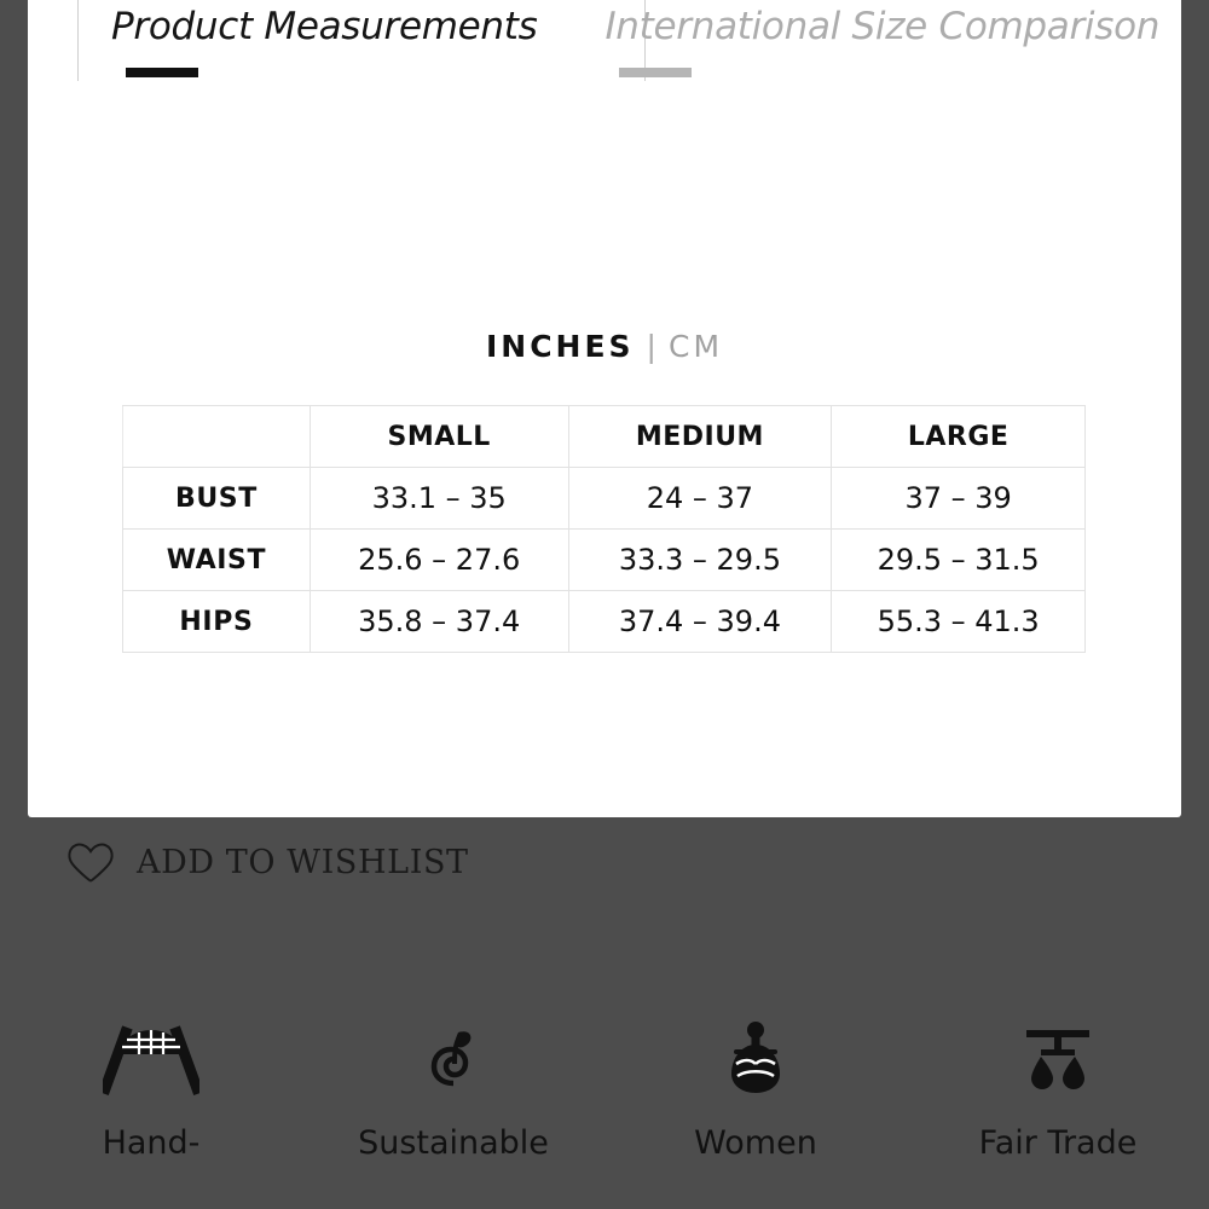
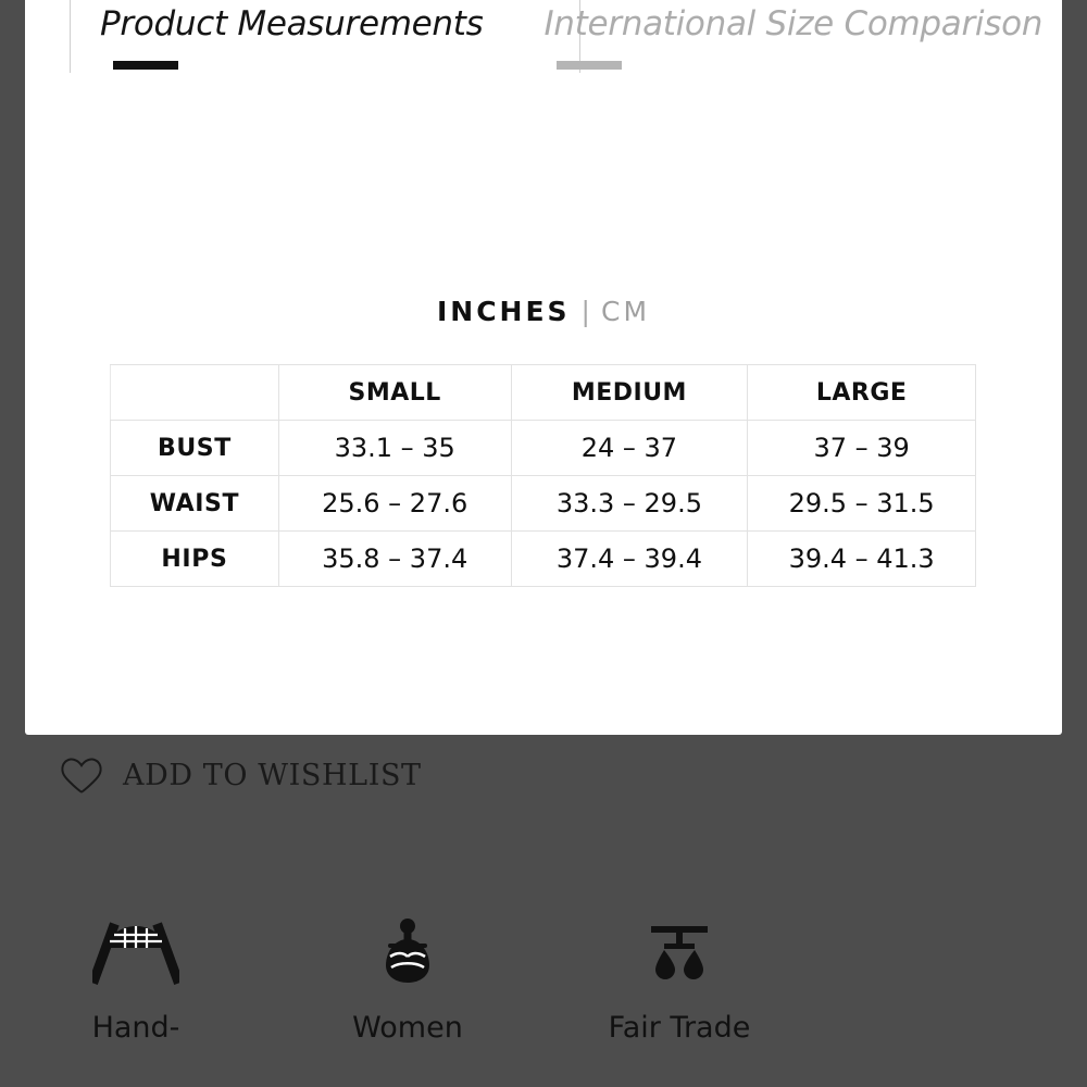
  Product Measurements
  International Size Comparison
  INCHES | CM
  	SMALL	MEDIUM	LARGE
  BUST	33.1 – 35	24 – 37	37 – 39
  WAIST	25.6 – 27.6	33.3 – 29.5	29.5 – 31.5
- HIPS	35.8 – 37.4	37.4 – 39.4	55.3 – 41.3
+ HIPS	35.8 – 37.4	37.4 – 39.4	39.4 – 41.3
  ADD TO WISHLIST
  Hand-
- Sustainable
  Women
  Fair Trade
